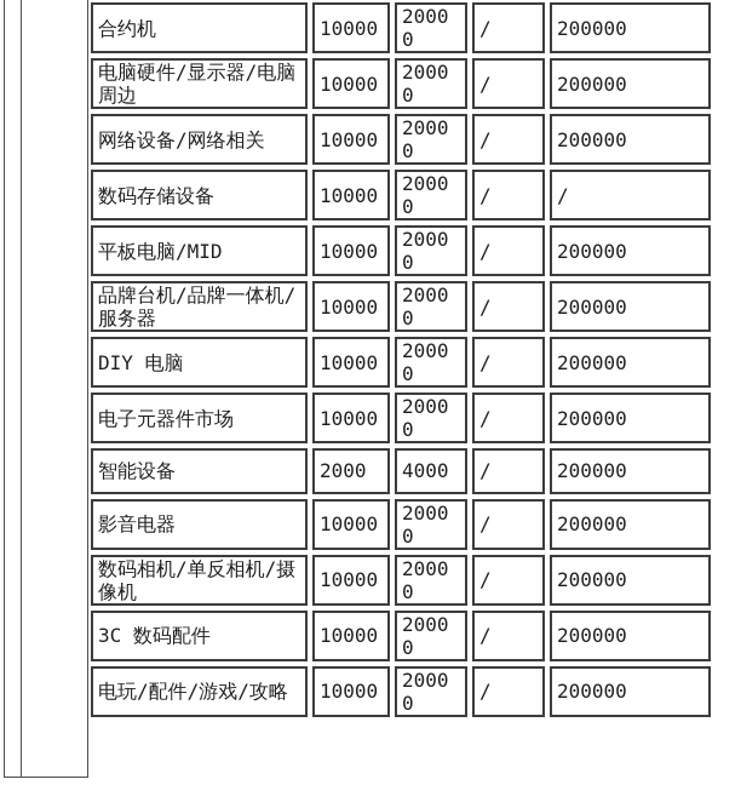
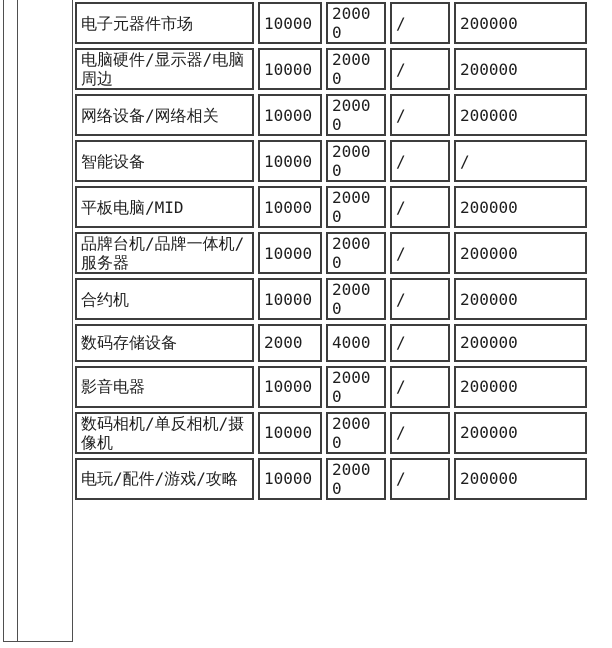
- 合约机	10000	20000	/	200000
+ 电子元器件市场	10000	20000	/	200000
  电脑硬件/显示器/电脑周边	10000	20000	/	200000
  网络设备/网络相关	10000	20000	/	200000
- 数码存储设备	10000	20000	/	/
+ 智能设备	10000	20000	/	/
  平板电脑/MID	10000	20000	/	200000
  品牌台机/品牌一体机/服务器	10000	20000	/	200000
- DIY 电脑	10000	20000	/	200000
- 电子元器件市场	10000	20000	/	200000
+ 合约机	10000	20000	/	200000
- 智能设备	2000	4000	/	200000
+ 数码存储设备	2000	4000	/	200000
  影音电器	10000	20000	/	200000
  数码相机/单反相机/摄像机	10000	20000	/	200000
- 3C 数码配件	10000	20000	/	200000
  电玩/配件/游戏/攻略	10000	20000	/	200000
